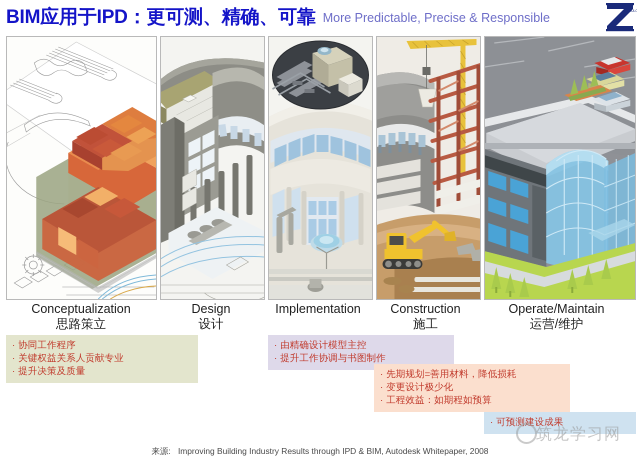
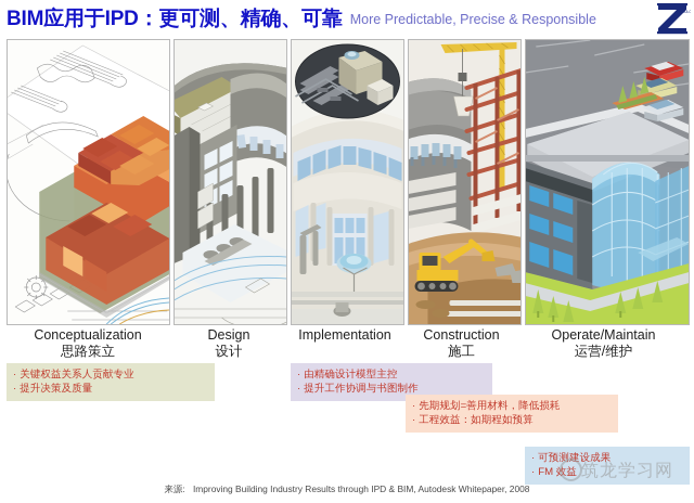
  BIM应用于IPD：更可测、精确、可靠
  More Predictable, Precise & Responsible
  Conceptualization
  思路策立
  Design
  设计
  Implementation
  Construction
  施工
  Operate/Maintain
  运营/维护
- 协同工作程序
  关键权益关系人贡献专业
  提升决策及质量
  由精确设计模型主控
  提升工作协调与书图制作
  先期规划=善用材料，降低损耗
- 变更设计极少化
  工程效益：如期程如预算
  可预测建设成果
+ FM 效益
  筑龙学习网
  来源: Improving Building Industry Results through IPD & BIM, Autodesk Whitepaper, 2008
